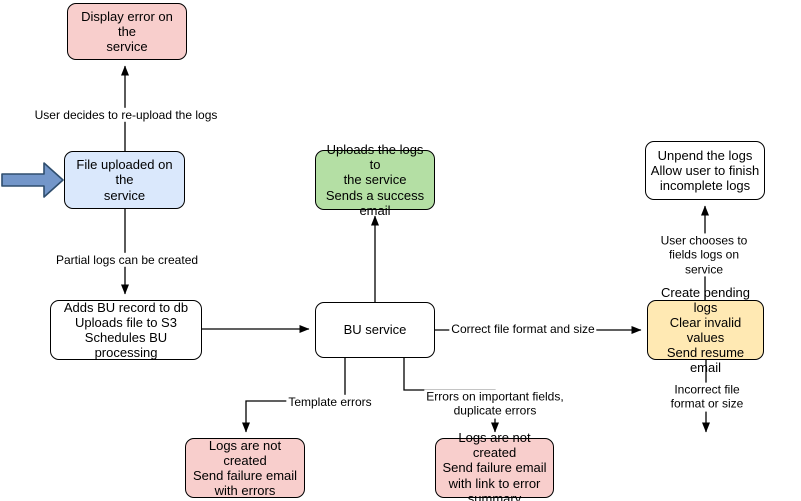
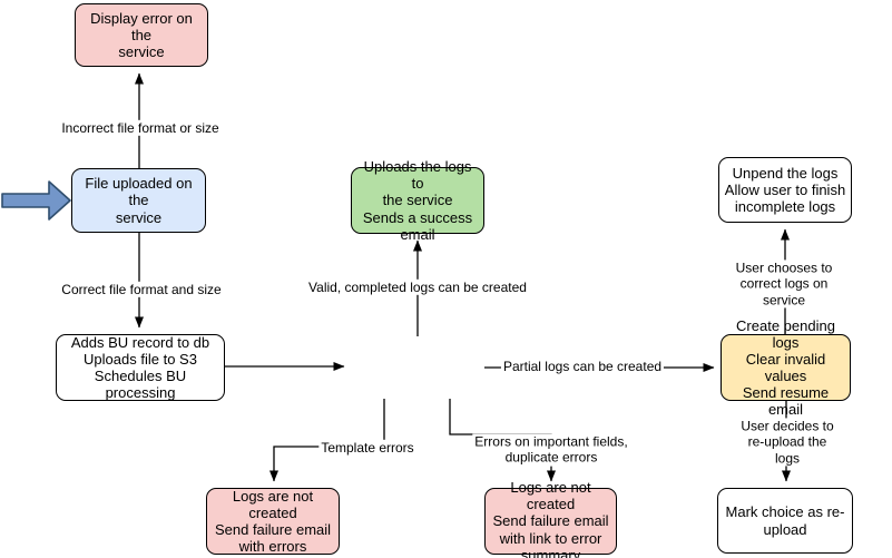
  Display error on the
  service
  File uploaded on the
  service
  Adds BU record to db
  Uploads file to S3
  Schedules BU processing
  Uploads the logs to
  the service
  Sends a success
  email
- BU service
  Logs are not created
  Send failure email
  with errors
  Logs are not created
  Send failure email
  with link to error
  summary
  Unpend the logs
  Allow user to finish
  incomplete logs
  Create pending logs
  Clear invalid values
  Send resume email
+ Mark choice as re-
+ upload
- User decides to re-upload the logs
+ Incorrect file format or size
- Partial logs can be created
+ Correct file format and size
+ Valid, completed logs can be created
- Correct file format and size
+ Partial logs can be created
  Template errors
  Errors on important fields,
  duplicate errors
- User chooses to fields logs on service
+ User chooses to correct logs on service
- Incorrect file format or size
+ User decides to re-upload the logs
